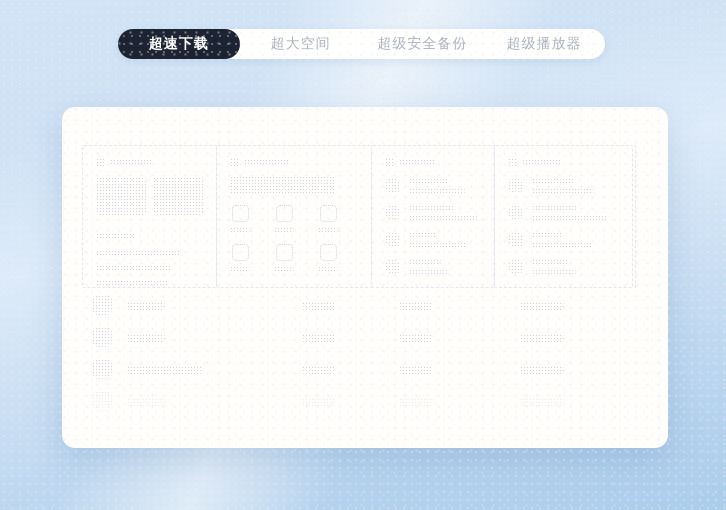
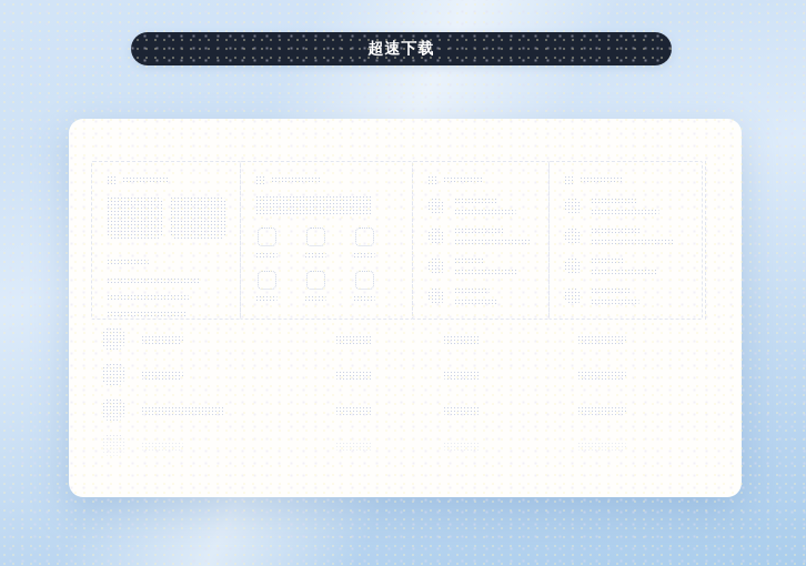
  超速下载
- 超大空间
- 超级安全备份
- 超级播放器
